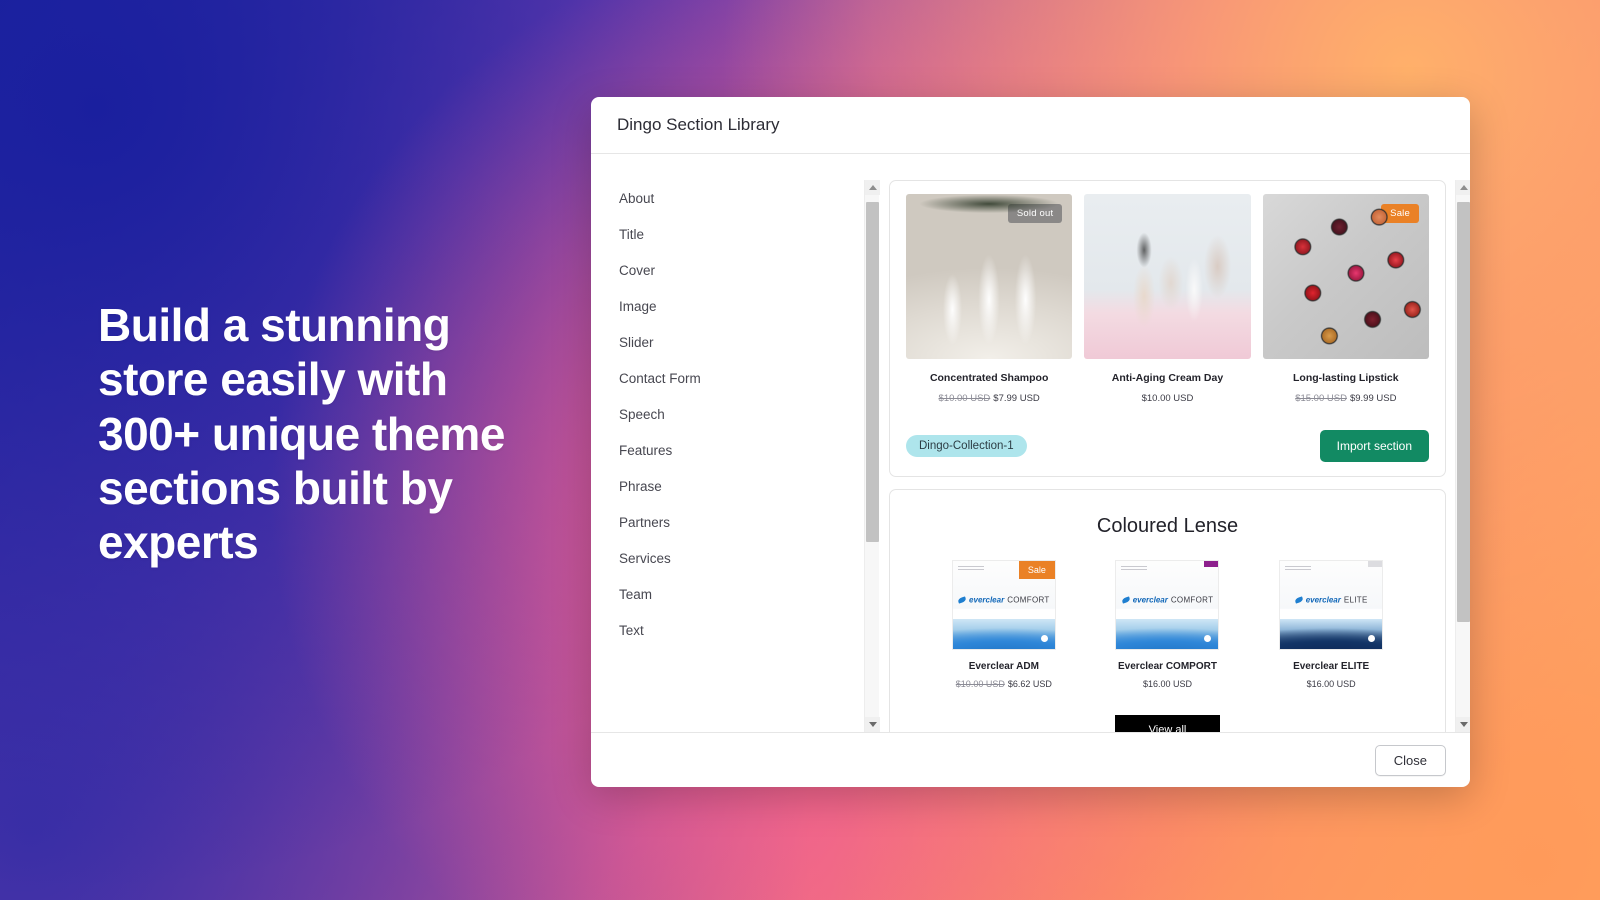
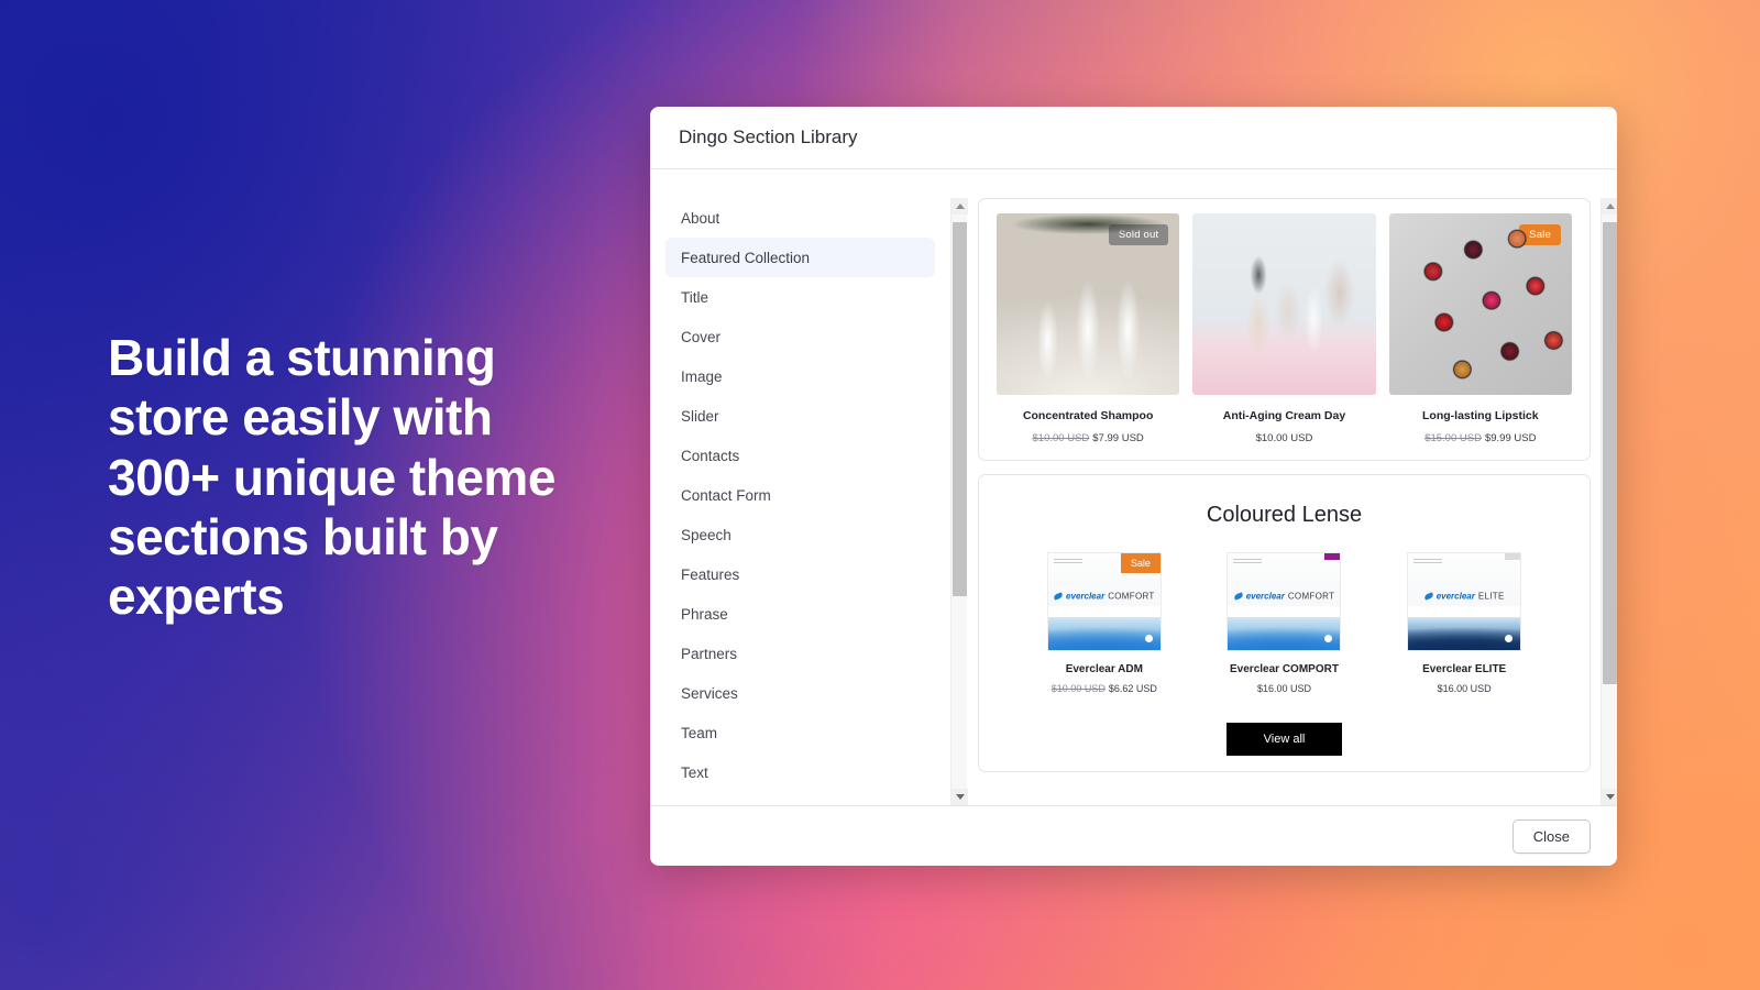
  Build a stunning store easily with 300+ unique theme sections built by experts
  Dingo Section Library
  About
+ Featured Collection
  Title
  Cover
  Image
  Slider
+ Contacts
  Contact Form
  Speech
  Features
  Phrase
  Partners
  Services
  Team
  Text
  Concentrated Shampoo
  $10.00 USD $7.99 USD
  Anti-Aging Cream Day
  $10.00 USD
  Long-lasting Lipstick
  $15.00 USD $9.99 USD
- Dingo-Collection-1
- Import section
  Coloured Lense
  Sale
  everclear
  COMFORT
  Everclear ADM
  $10.00 USD $6.62 USD
  everclear
  COMFORT
  Everclear COMPORT
  $16.00 USD
  everclear
  ELITE
  Everclear ELITE
  $16.00 USD
  View all
  Close
